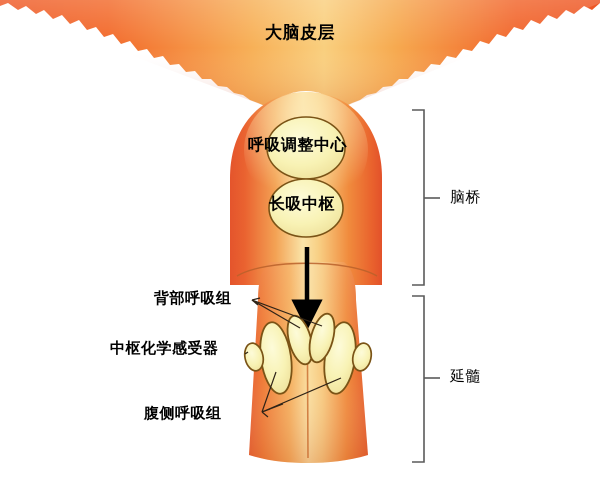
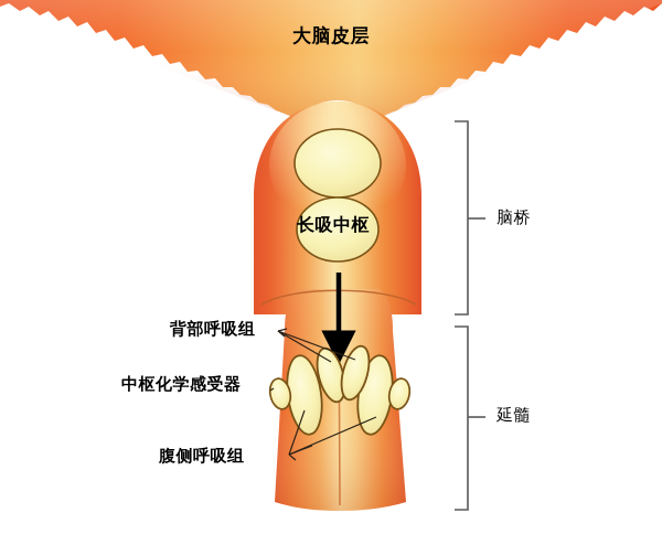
  大脑皮层
- 呼吸调整中心
  长吸中枢
  背部呼吸组
  中枢化学感受器
  腹侧呼吸组
  脑桥
  延髓
